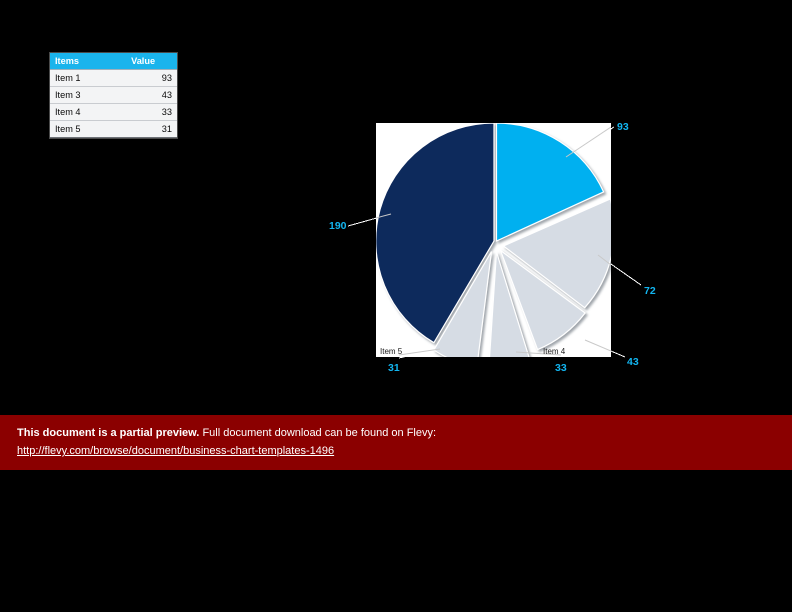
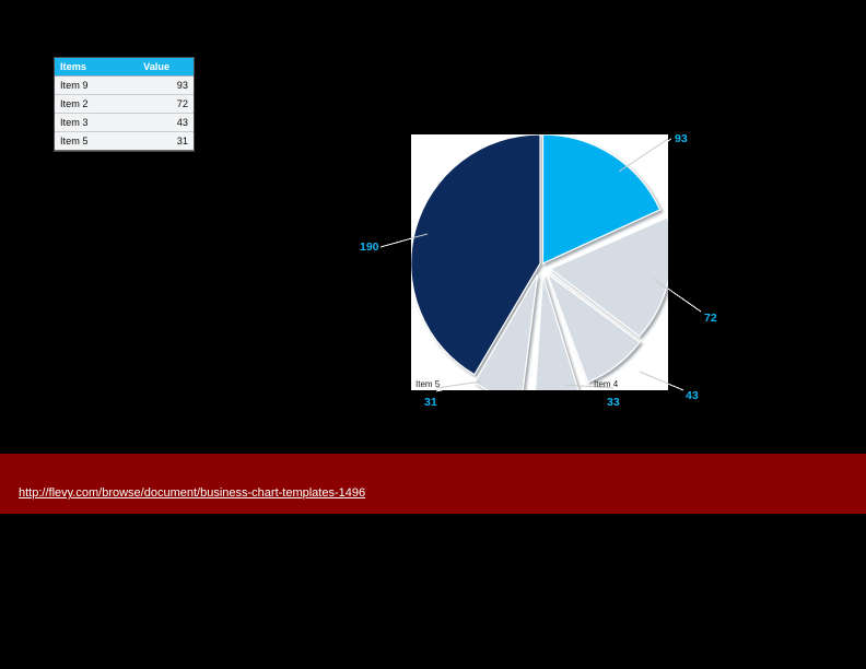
  Items	Value
- Item 1	93
+ Item 9	93
+ Item 2	72
  Item 3	43
- Item 4	33
  Item 5	31
  Item 5
  Item 4
  93
  72
  43
  33
  31
  190
- This document is a partial preview. Full document download can be found on Flevy:
  http://flevy.com/browse/document/business-chart-templates-1496
